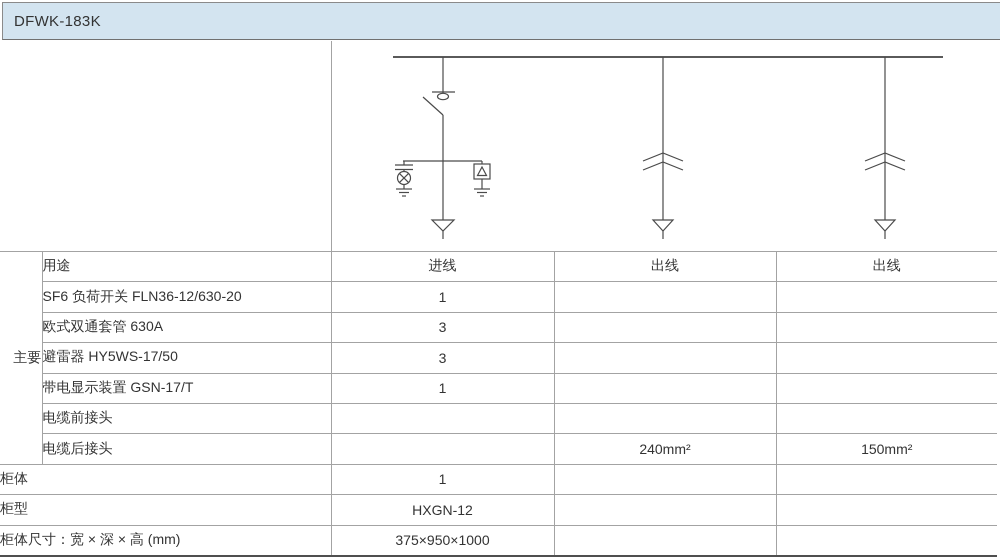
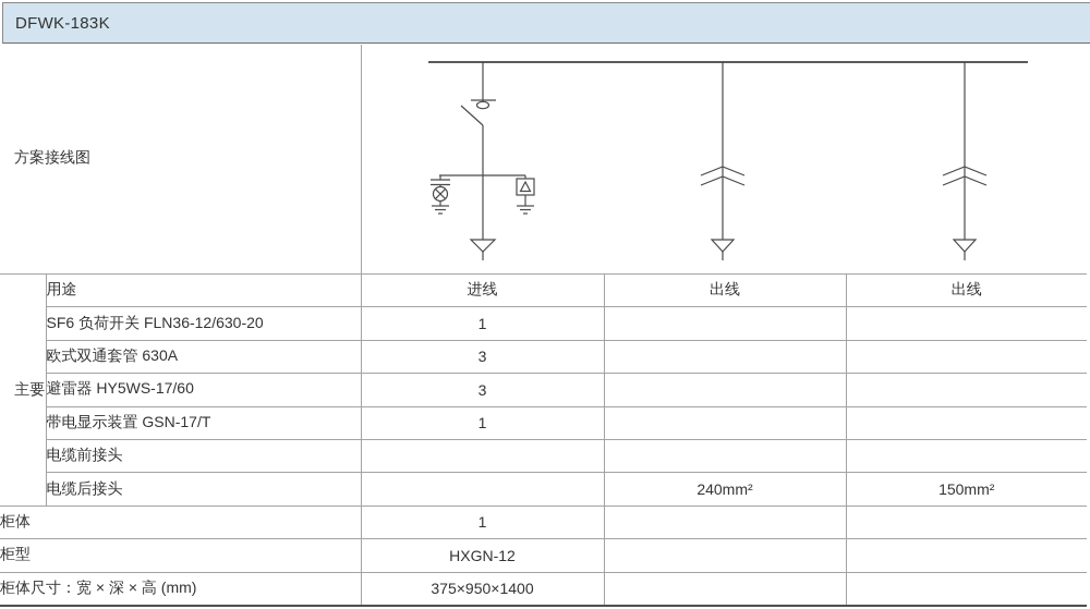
  DFWK-183K
+ 方案接线图
  主要	用途	进线	出线	出线
  SF6 负荷开关 FLN36-12/630-20	1
  欧式双通套管 630A	3
- 避雷器 HY5WS-17/50	3
+ 避雷器 HY5WS-17/60	3
  带电显示装置 GSN-17/T	1
  电缆前接头
  电缆后接头		240mm²	150mm²
  柜体	1
  柜型	HXGN-12
- 柜体尺寸：宽 × 深 × 高 (mm)	375×950×1000
+ 柜体尺寸：宽 × 深 × 高 (mm)	375×950×1400
